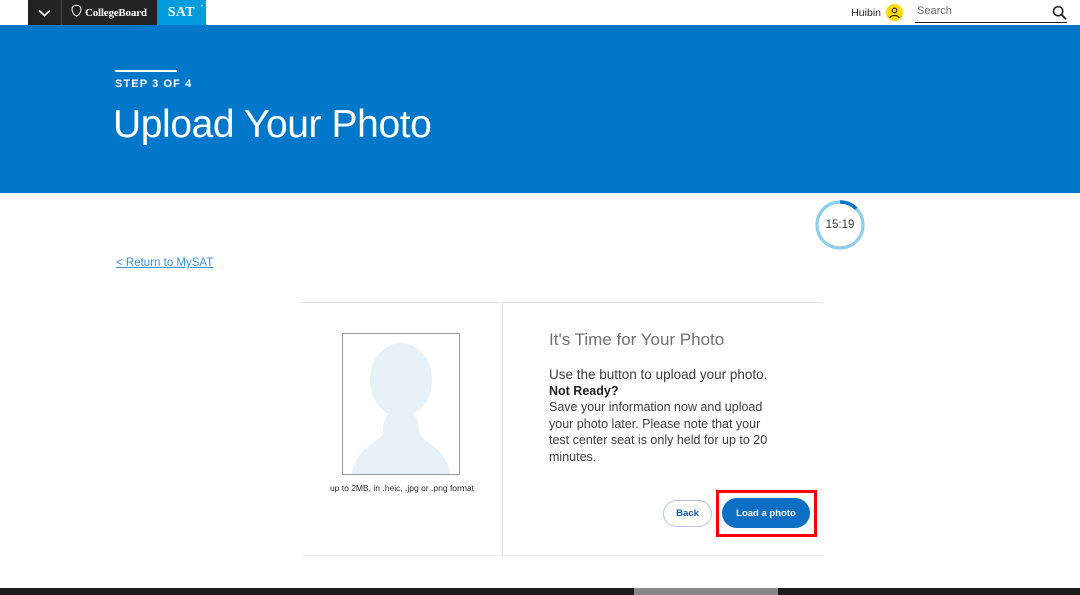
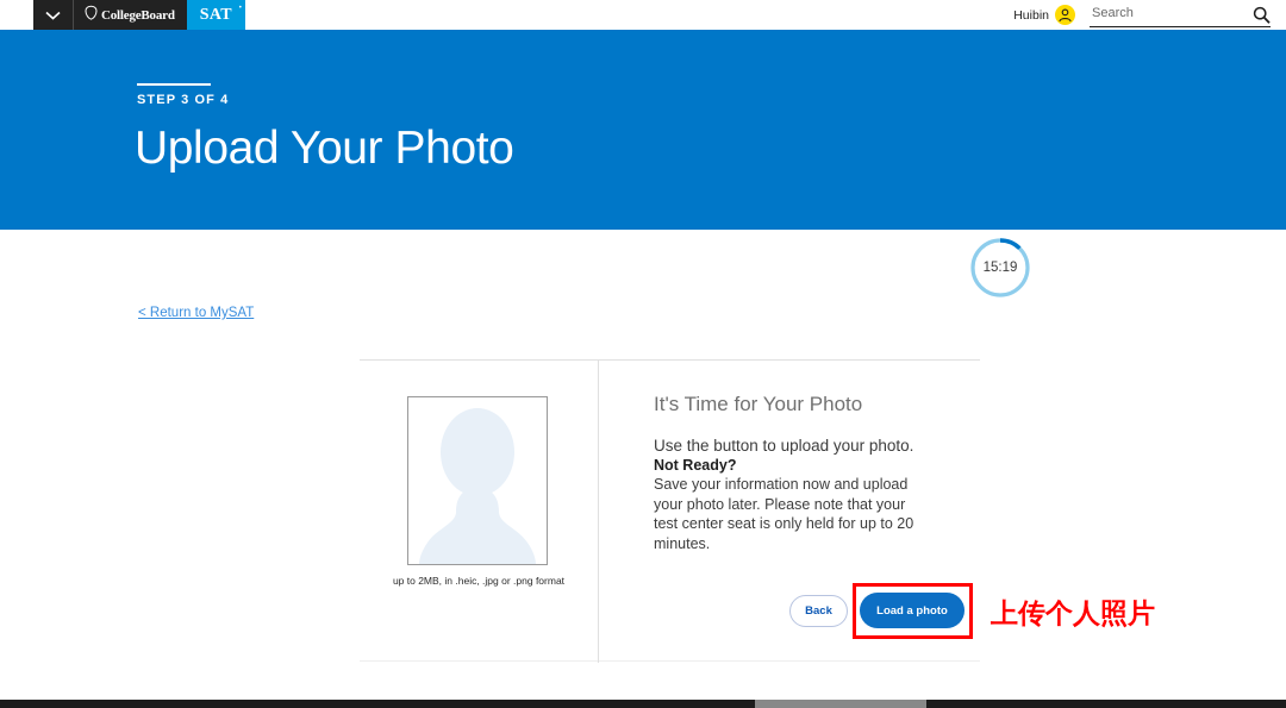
  CollegeBoard
  SAT
  Huibin
  Search
  STEP 3 OF 4
  Upload Your Photo
  15:19
  < Return to MySAT
  up to 2MB, in .heic, .jpg or .png format
  It's Time for Your Photo
  Use the button to upload your photo.
  Not Ready?
  Save your information now and upload your photo later. Please note that your test center seat is only held for up to 20 minutes.
  Back
  Load a photo
+ 上传个人照片
